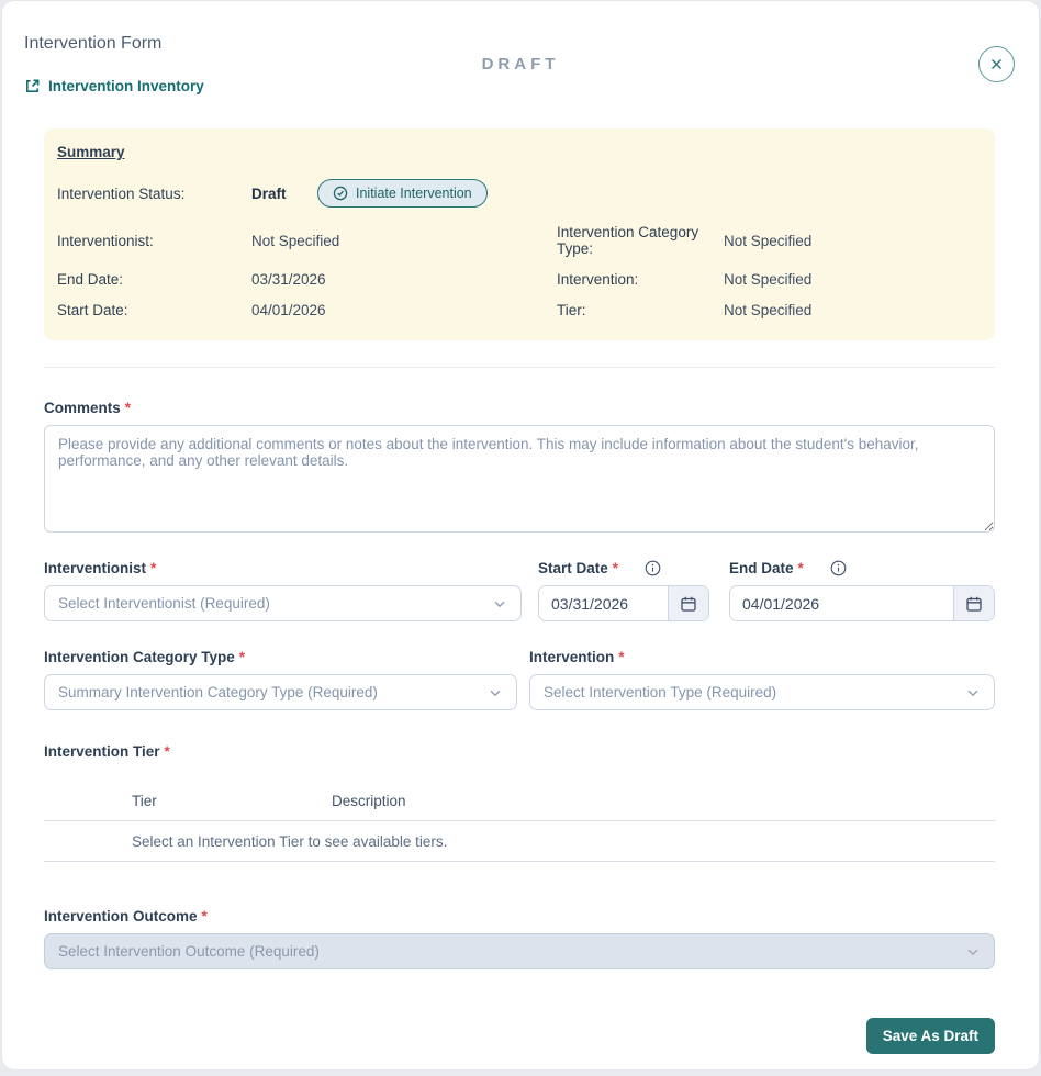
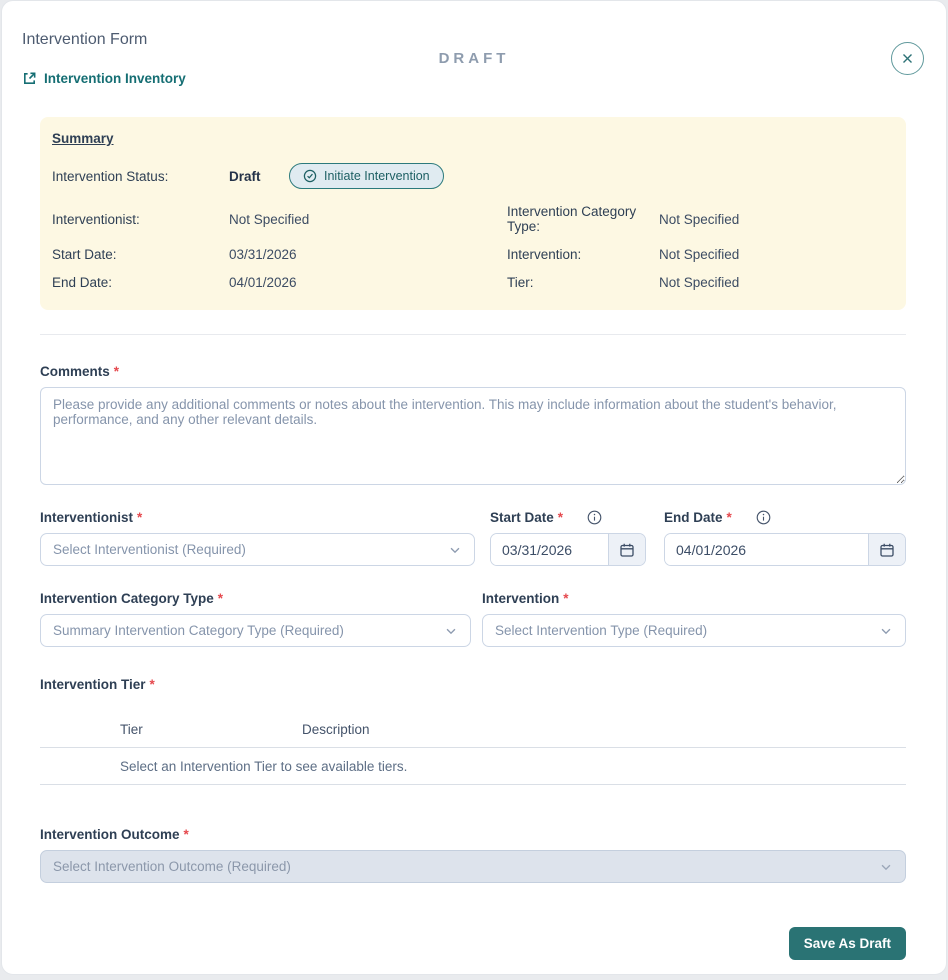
  Intervention Form
  DRAFT
  Intervention Inventory
  Summary
  Intervention Status:
  Draft
  Initiate Intervention
  Interventionist:
  Not Specified
  Intervention Category Type:
  Not Specified
- End Date:
+ Start Date:
  03/31/2026
  Intervention:
  Not Specified
- Start Date:
+ End Date:
  04/01/2026
  Tier:
  Not Specified
  Comments
  *
  Interventionist
  *
  Select Interventionist (Required)
  Start Date
  *
  03/31/2026
  End Date
  *
  04/01/2026
  Intervention Category Type
  *
  Summary Intervention Category Type (Required)
  Intervention
  *
  Select Intervention Type (Required)
  Intervention Tier
  *
  Tier
  Description
  Select an Intervention Tier to see available tiers.
  Intervention Outcome
  *
  Select Intervention Outcome (Required)
  Save As Draft
